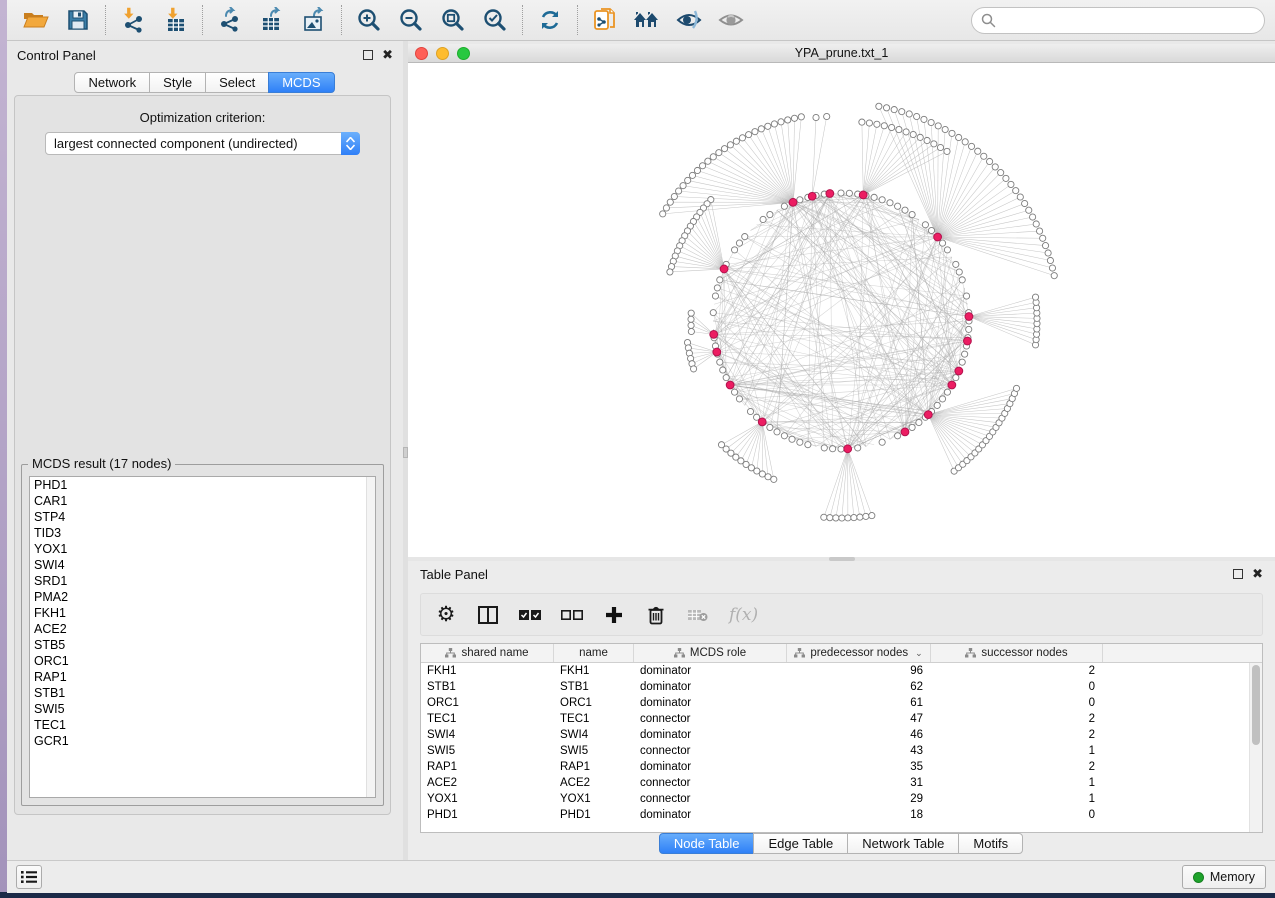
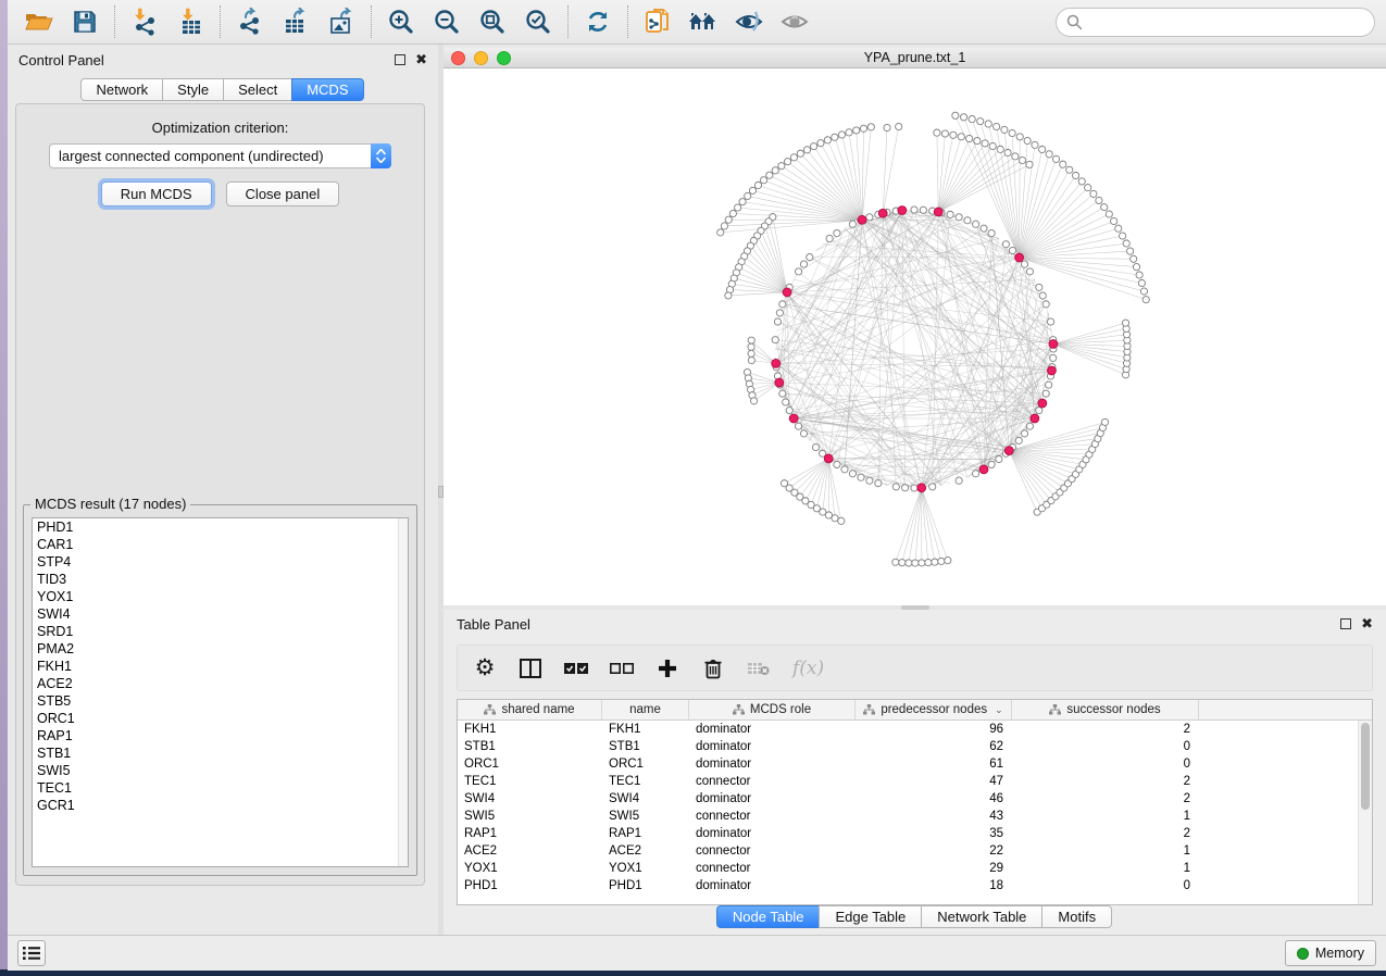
  Control Panel
  ✖
  Network
  Style
  Select
  MCDS
  Optimization criterion:
  largest connected component (undirected)
+ Run MCDS
+ Close panel
  MCDS result (17 nodes)
  PHD1
  CAR1
  STP4
  TID3
  YOX1
  SWI4
  SRD1
  PMA2
  FKH1
  ACE2
  STB5
  ORC1
  RAP1
  STB1
  SWI5
  TEC1
  GCR1
  YPA_prune.txt_1
  Table Panel
  ✖
  ⚙
  f(x)
  shared name
  name
  MCDS role
  predecessor nodes
  ⌄
  successor nodes
  FKH1
  FKH1
  dominator
  96
  2
  STB1
  STB1
  dominator
  62
  0
  ORC1
  ORC1
  dominator
  61
  0
  TEC1
  TEC1
  connector
  47
  2
  SWI4
  SWI4
  dominator
  46
  2
  SWI5
  SWI5
  connector
  43
  1
  RAP1
  RAP1
  dominator
  35
  2
  ACE2
  ACE2
  connector
- 31
+ 22
  1
  YOX1
  YOX1
  connector
  29
  1
  PHD1
  PHD1
  dominator
  18
  0
  Node Table
  Edge Table
  Network Table
  Motifs
  Memory
